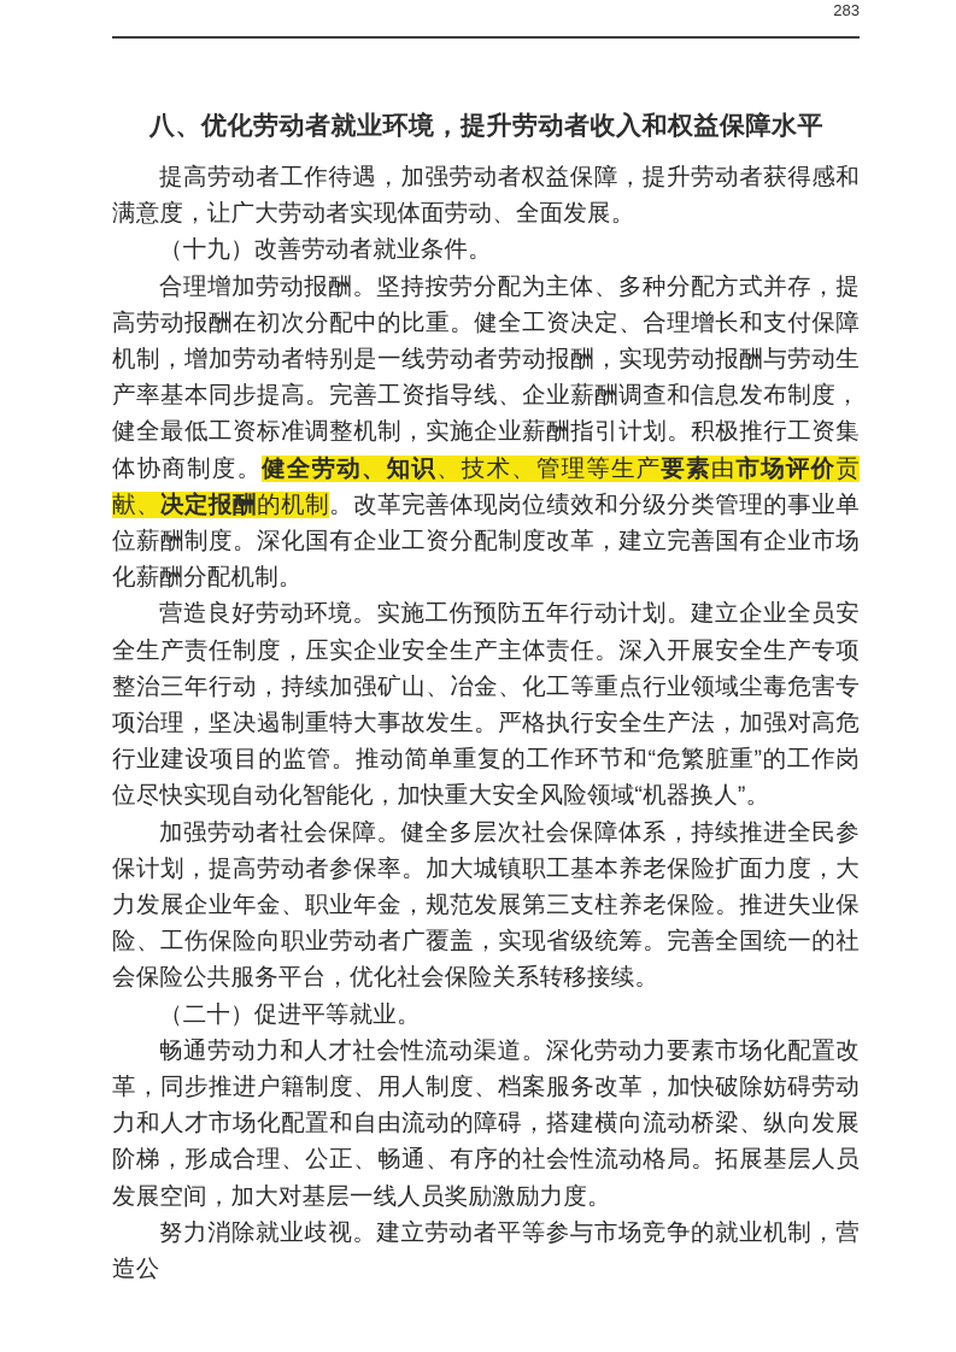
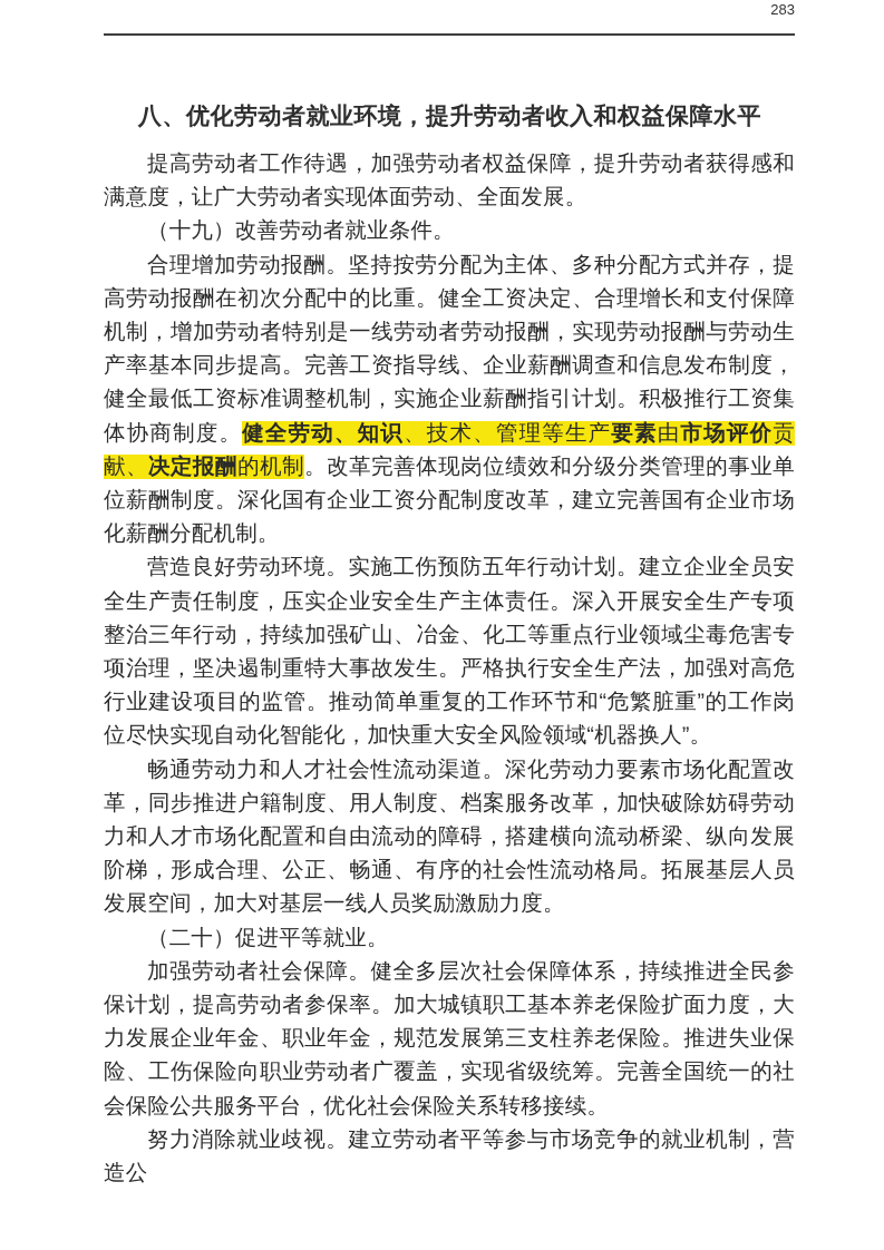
  283
  八、优化劳动者就业环境，提升劳动者收入和权益保障水平
  提高劳动者工作待遇，加强劳动者权益保障，提升劳动者获得感和满意度，让广大劳动者实现体面劳动、全面发展。
  （十九）改善劳动者就业条件。
  合理增加劳动报酬。坚持按劳分配为主体、多种分配方式并存，提高劳动报酬在初次分配中的比重。健全工资决定、合理增长和支付保障机制，增加劳动者特别是一线劳动者劳动报酬，实现劳动报酬与劳动生产率基本同步提高。完善工资指导线、企业薪酬调查和信息发布制度，健全最低工资标准调整机制，实施企业薪酬指引计划。积极推行工资集体协商制度。健全劳动、知识、技术、管理等生产要素由市场评价贡献、决定报酬的机制。改革完善体现岗位绩效和分级分类管理的事业单位薪酬制度。深化国有企业工资分配制度改革，建立完善国有企业市场化薪酬分配机制。
  营造良好劳动环境。实施工伤预防五年行动计划。建立企业全员安全生产责任制度，压实企业安全生产主体责任。深入开展安全生产专项整治三年行动，持续加强矿山、冶金、化工等重点行业领域尘毒危害专项治理，坚决遏制重特大事故发生。严格执行安全生产法，加强对高危行业建设项目的监管。推动简单重复的工作环节和“危繁脏重”的工作岗位尽快实现自动化智能化，加快重大安全风险领域“机器换人”。
- 加强劳动者社会保障。健全多层次社会保障体系，持续推进全民参保计划，提高劳动者参保率。加大城镇职工基本养老保险扩面力度，大力发展企业年金、职业年金，规范发展第三支柱养老保险。推进失业保险、工伤保险向职业劳动者广覆盖，实现省级统筹。完善全国统一的社会保险公共服务平台，优化社会保险关系转移接续。
+ 畅通劳动力和人才社会性流动渠道。深化劳动力要素市场化配置改革，同步推进户籍制度、用人制度、档案服务改革，加快破除妨碍劳动力和人才市场化配置和自由流动的障碍，搭建横向流动桥梁、纵向发展阶梯，形成合理、公正、畅通、有序的社会性流动格局。拓展基层人员发展空间，加大对基层一线人员奖励激励力度。
  （二十）促进平等就业。
- 畅通劳动力和人才社会性流动渠道。深化劳动力要素市场化配置改革，同步推进户籍制度、用人制度、档案服务改革，加快破除妨碍劳动力和人才市场化配置和自由流动的障碍，搭建横向流动桥梁、纵向发展阶梯，形成合理、公正、畅通、有序的社会性流动格局。拓展基层人员发展空间，加大对基层一线人员奖励激励力度。
+ 加强劳动者社会保障。健全多层次社会保障体系，持续推进全民参保计划，提高劳动者参保率。加大城镇职工基本养老保险扩面力度，大力发展企业年金、职业年金，规范发展第三支柱养老保险。推进失业保险、工伤保险向职业劳动者广覆盖，实现省级统筹。完善全国统一的社会保险公共服务平台，优化社会保险关系转移接续。
  努力消除就业歧视。建立劳动者平等参与市场竞争的就业机制，营造公
